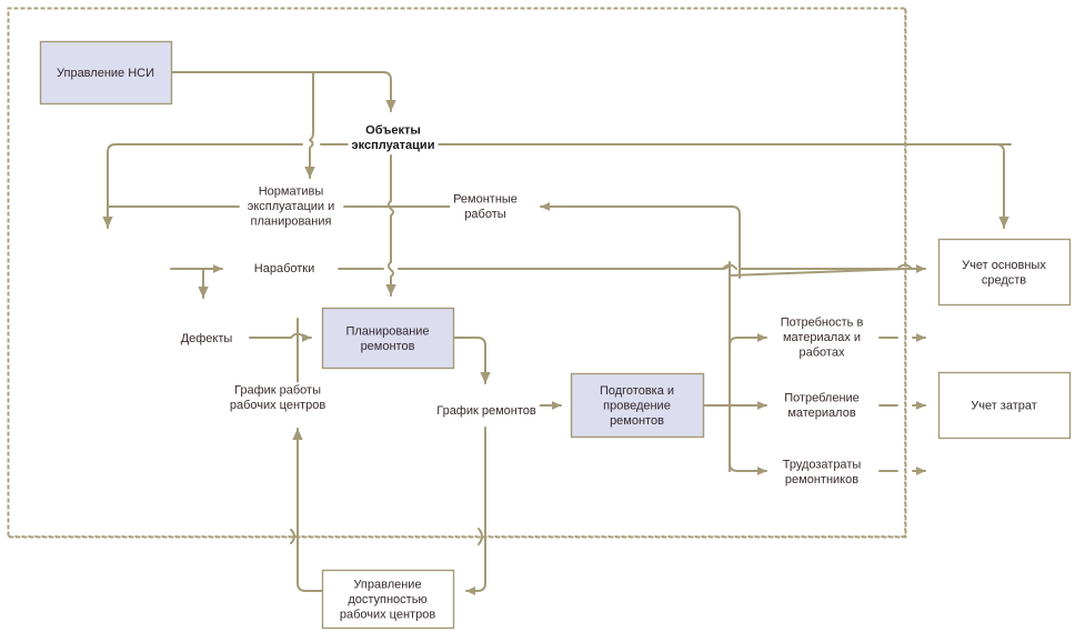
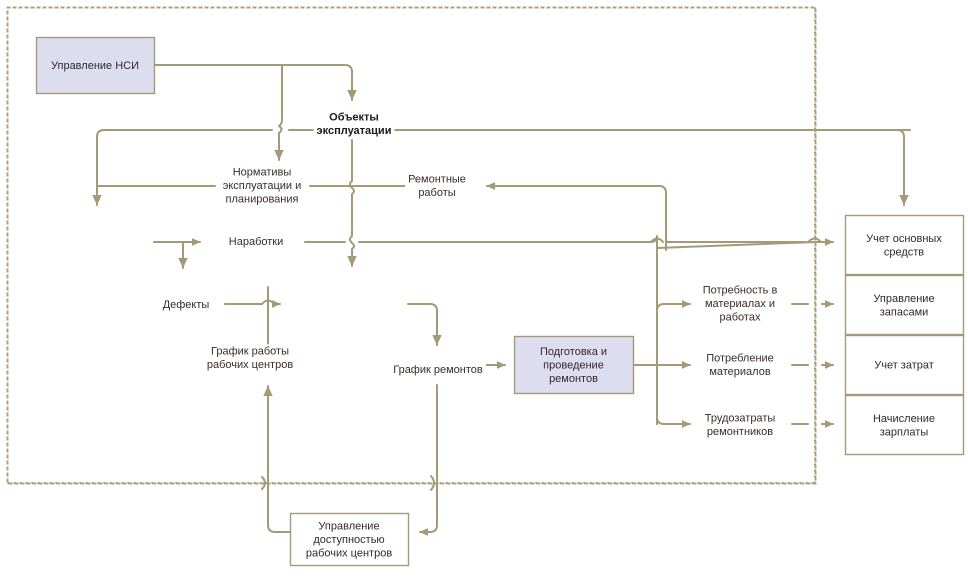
  Управление НСИ
- Планирование ремонтов
  Подготовка и проведение ремонтов
  Управление доступностью рабочих центров
  Учет основных средств
+ Управление запасами
  Учет затрат
+ Начисление зарплаты
  Объекты эксплуатации
  Нормативы эксплуатации и планирования
  Ремонтные работы
  Наработки
  Дефекты
  График работы рабочих центров
  График ремонтов
  Потребность в материалах и работах
  Потребление материалов
  Трудозатраты ремонтников
